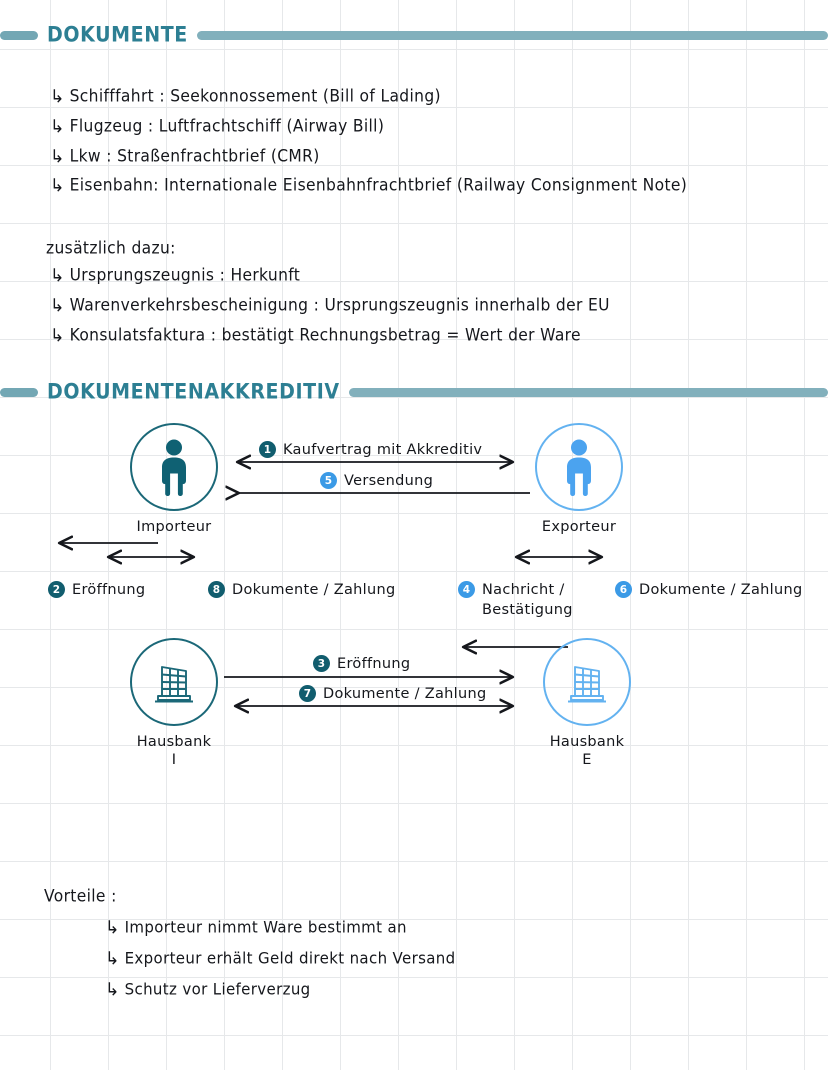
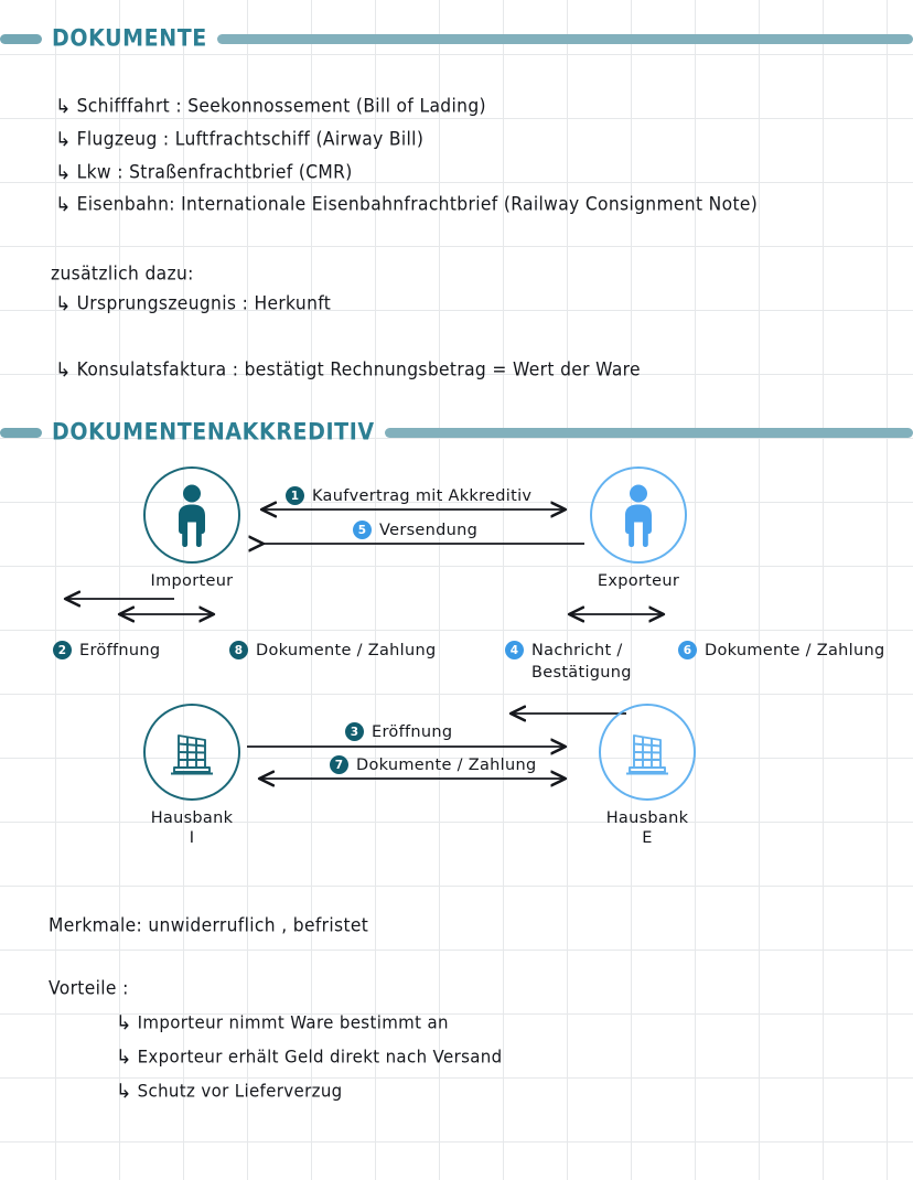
  DOKUMENTE
  ↳ Schifffahrt : Seekonnossement (Bill of Lading)
  ↳ Flugzeug : Luftfrachtschiff (Airway Bill)
  ↳ Lkw : Straßenfrachtbrief (CMR)
  ↳ Eisenbahn: Internationale Eisenbahnfrachtbrief (Railway Consignment Note)
  zusätzlich dazu:
  ↳ Ursprungszeugnis : Herkunft
- ↳ Warenverkehrsbescheinigung : Ursprungszeugnis innerhalb der EU
  ↳ Konsulatsfaktura : bestätigt Rechnungsbetrag = Wert der Ware
  DOKUMENTENAKKREDITIV
  Importeur
  Exporteur
  Hausbank
  I
  Hausbank
  E
  1
  Kaufvertrag mit Akkreditiv
  5
  Versendung
  2
  Eröffnung
  8
  Dokumente / Zahlung
  4
  Nachricht /
  Bestätigung
  6
  Dokumente / Zahlung
  3
  Eröffnung
  7
  Dokumente / Zahlung
+ Merkmale: unwiderruflich , befristet
  Vorteile :
  ↳ Importeur nimmt Ware bestimmt an
  ↳ Exporteur erhält Geld direkt nach Versand
  ↳ Schutz vor Lieferverzug
